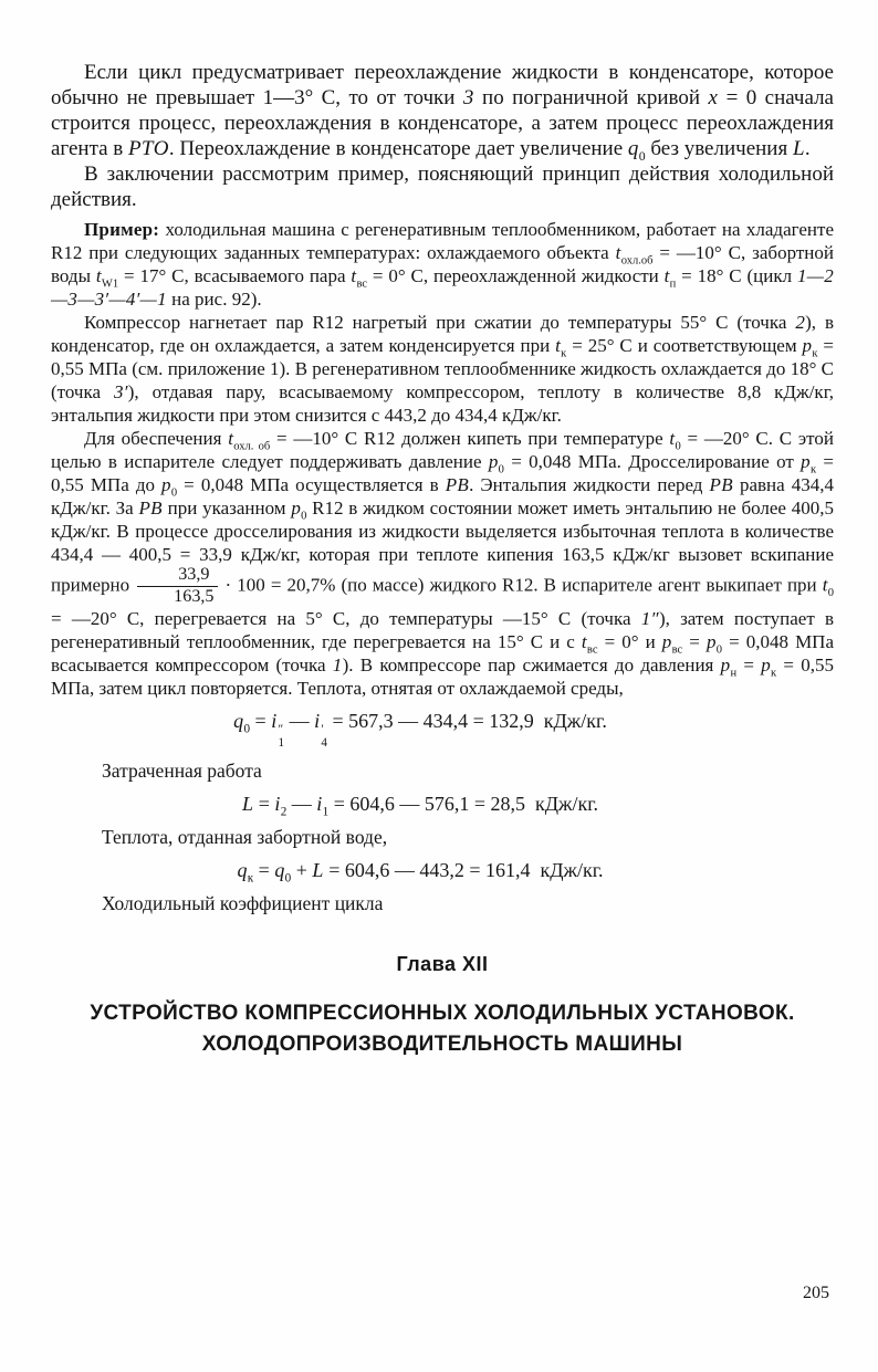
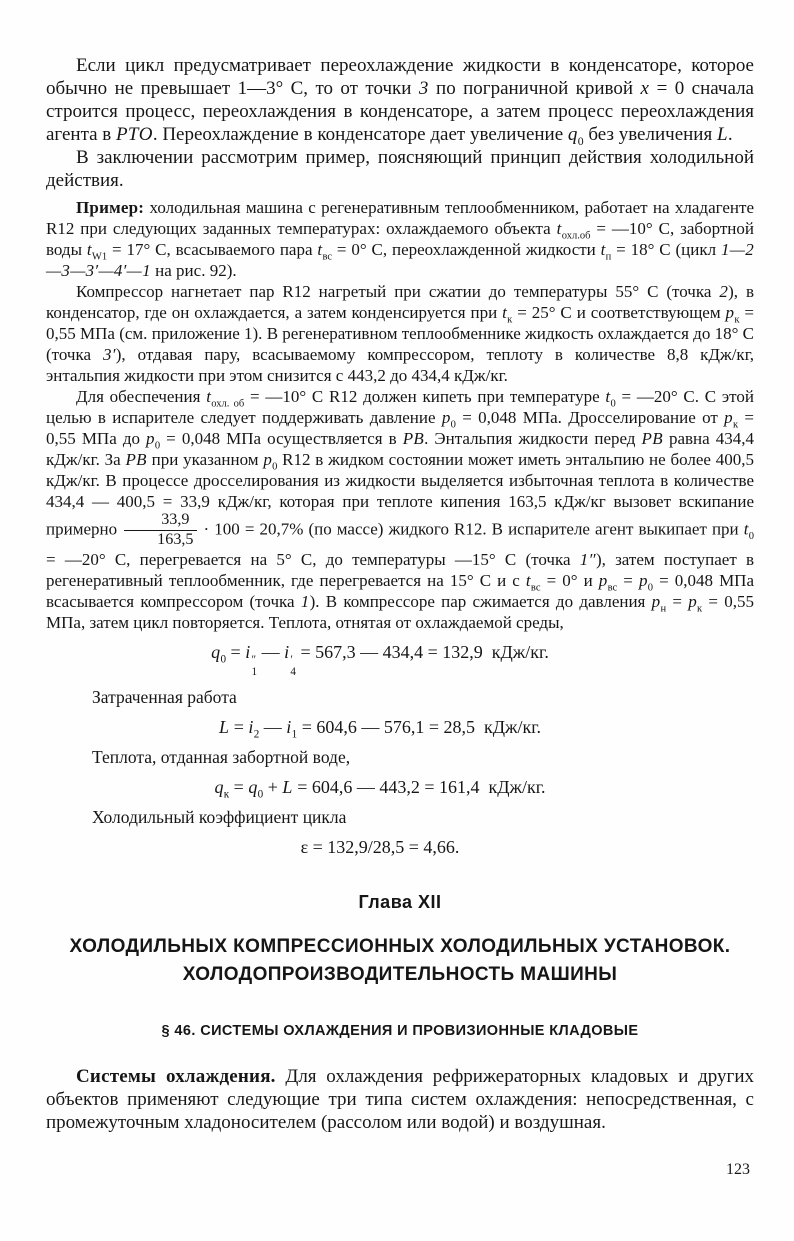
  Если цикл предусматривает переохлаждение жидкости в конденсаторе, которое обычно не превышает 1—3° С, то от точки 3 по пограничной кривой x = 0 сначала строится процесс, переохлаждения в конденсаторе, а затем процесс переохлаждения агента в РТО. Переохлаждение в конденсаторе дает увеличение q0 без увеличения L.
  В заключении рассмотрим пример, поясняющий принцип действия холодильной действия.
  Пример: холодильная машина с регенеративным теплообменником, работает на хладагенте R12 при следующих заданных температурах: охлаждаемого объекта tохл.об = —10° С, забортной воды tW1 = 17° С, всасываемого пара tвс = 0° С, переохлажденной жидкости tп = 18° С (цикл 1—2—3—3′—4′—1 на рис. 92).
  Компрессор нагнетает пар R12 нагретый при сжатии до температуры 55° С (точка 2), в конденсатор, где он охлаждается, а затем конденсируется при tк = 25° С и соответствующем pк = 0,55 МПа (см. приложение 1). В регенеративном теплообменнике жидкость охлаждается до 18° С (точка 3′), отдавая пару, всасываемому компрессором, теплоту в количестве 8,8 кДж/кг, энтальпия жидкости при этом снизится с 443,2 до 434,4 кДж/кг.
  Для обеспечения tохл. об = —10° С R12 должен кипеть при температуре t0 = —20° С. С этой целью в испарителе следует поддерживать давление p0 = 0,048 МПа. Дросселирование от pк = 0,55 МПа до p0 = 0,048 МПа осуществляется в РВ. Энтальпия жидкости перед РВ равна 434,4 кДж/кг. За РВ при указанном p0 R12 в жидком состоянии может иметь энтальпию не более 400,5 кДж/кг. В процессе дросселирования из жидкости выделяется избыточная теплота в количестве 434,4 — 400,5 = 33,9 кДж/кг, которая при теплоте кипения 163,5 кДж/кг вызовет вскипание примерно
  33,9
  163,5
  · 100 = 20,7% (по массе) жидкого R12. В испарителе агент выкипает при t0 = —20° С, перегревается на 5° С, до температуры —15° С (точка 1″), затем поступает в регенеративный теплообменник, где перегревается на 15° С и с tвс = 0° и pвс = p0 = 0,048 МПа всасывается компрессором (точка 1). В компрессоре пар сжимается до давления pн = pк = 0,55 МПа, затем цикл повторяется. Теплота, отнятая от охлаждаемой среды,
  q0 = i
  ″
  1
  — i
  ′
  4
  = 567,3 — 434,4 = 132,9 кДж/кг.
  Затраченная работа
  L = i2 — i1 = 604,6 — 576,1 = 28,5 кДж/кг.
  Теплота, отданная забортной воде,
  qк = q0 + L = 604,6 — 443,2 = 161,4 кДж/кг.
  Холодильный коэффициент цикла
+ ε = 132,9/28,5 = 4,66.
  Глава XII
- УСТРОЙСТВО КОМПРЕССИОННЫХ ХОЛОДИЛЬНЫХ УСТАНОВОК. ХОЛОДОПРОИЗВОДИТЕЛЬНОСТЬ МАШИНЫ
+ ХОЛОДИЛЬНЫХ КОМПРЕССИОННЫХ ХОЛОДИЛЬНЫХ УСТАНОВОК. ХОЛОДОПРОИЗВОДИТЕЛЬНОСТЬ МАШИНЫ
+ § 46. СИСТЕМЫ ОХЛАЖДЕНИЯ И ПРОВИЗИОННЫЕ КЛАДОВЫЕ
+ Системы охлаждения. Для охлаждения рефрижераторных кладовых и других объектов применяют следующие три типа систем охлаждения: непосредственная, с промежуточным хладоносителем (рассолом или водой) и воздушная.
- 205
+ 123
